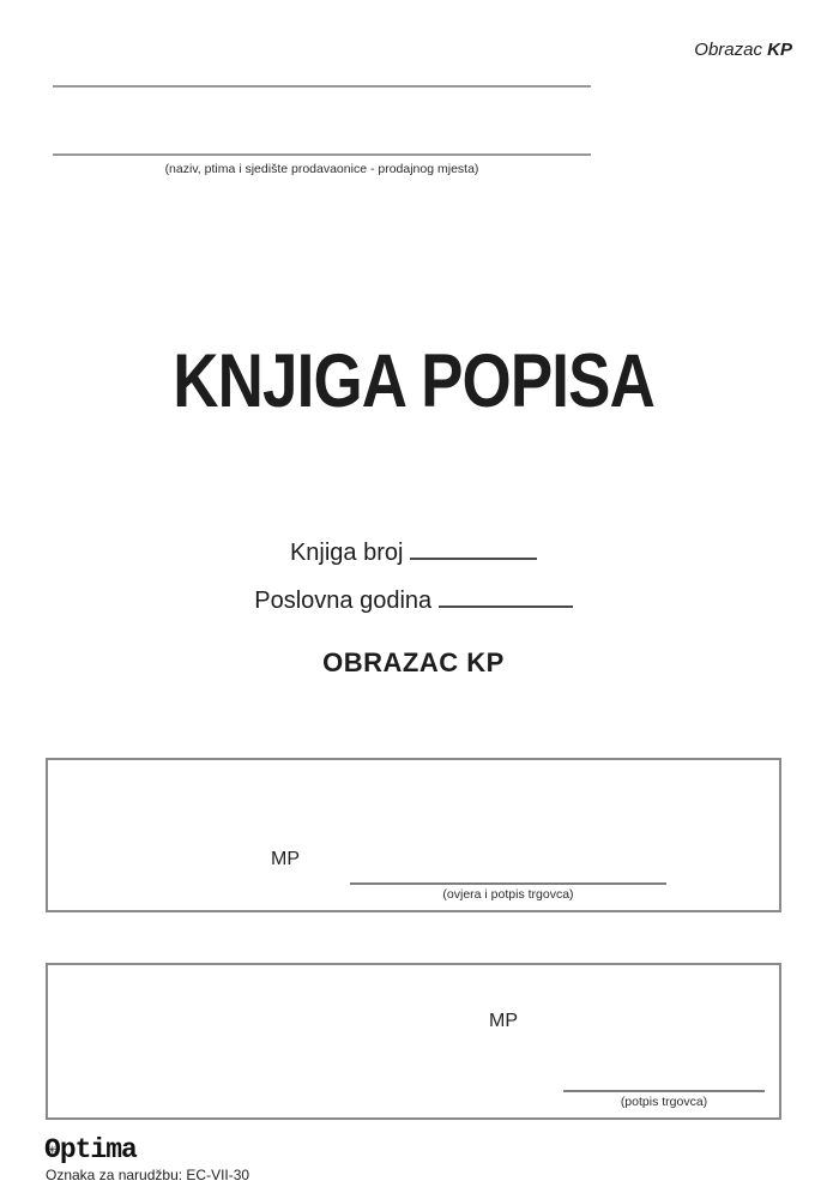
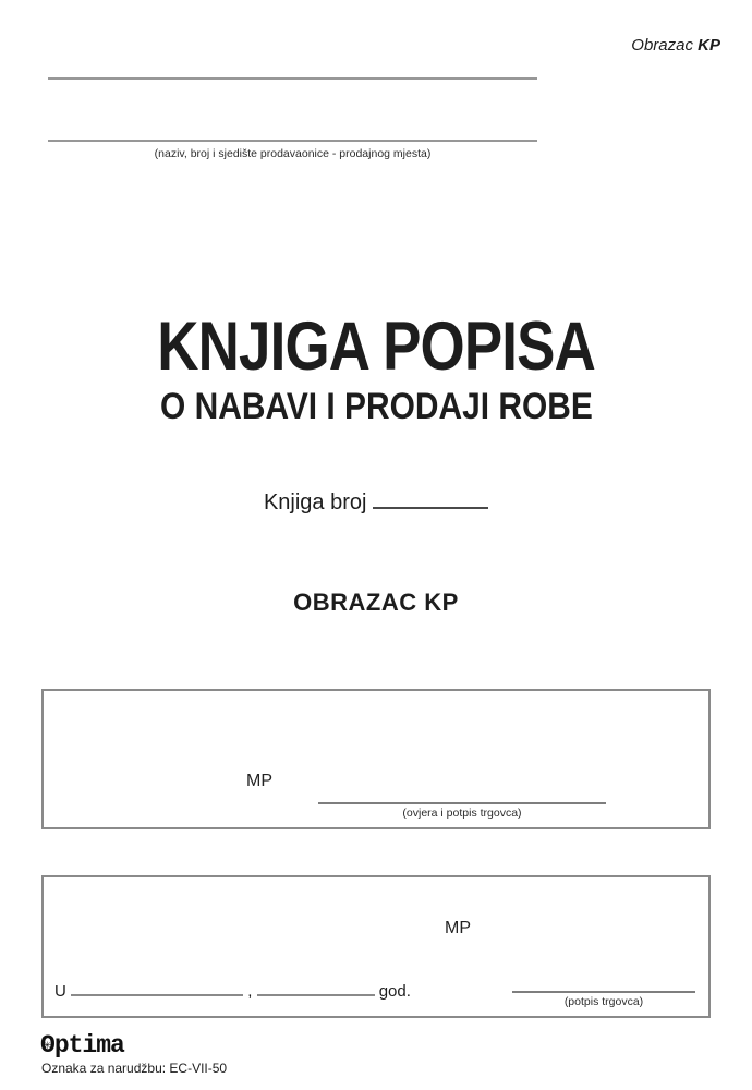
  Obrazac KP
- (naziv, ptima i sjedište prodavaonice - prodajnog mjesta)
+ (naziv, broj i sjedište prodavaonice - prodajnog mjesta)
  KNJIGA POPISA
+ O NABAVI I PRODAJI ROBE
  Knjiga broj
- Poslovna godina
  OBRAZAC KP
  MP
  (ovjera i potpis trgovca)
  MP
+ U , god.
  (potpis trgovca)
  O
  ✳
  ptima
- Oznaka za narudžbu: EC-VII-30
+ Oznaka za narudžbu: EC-VII-50
